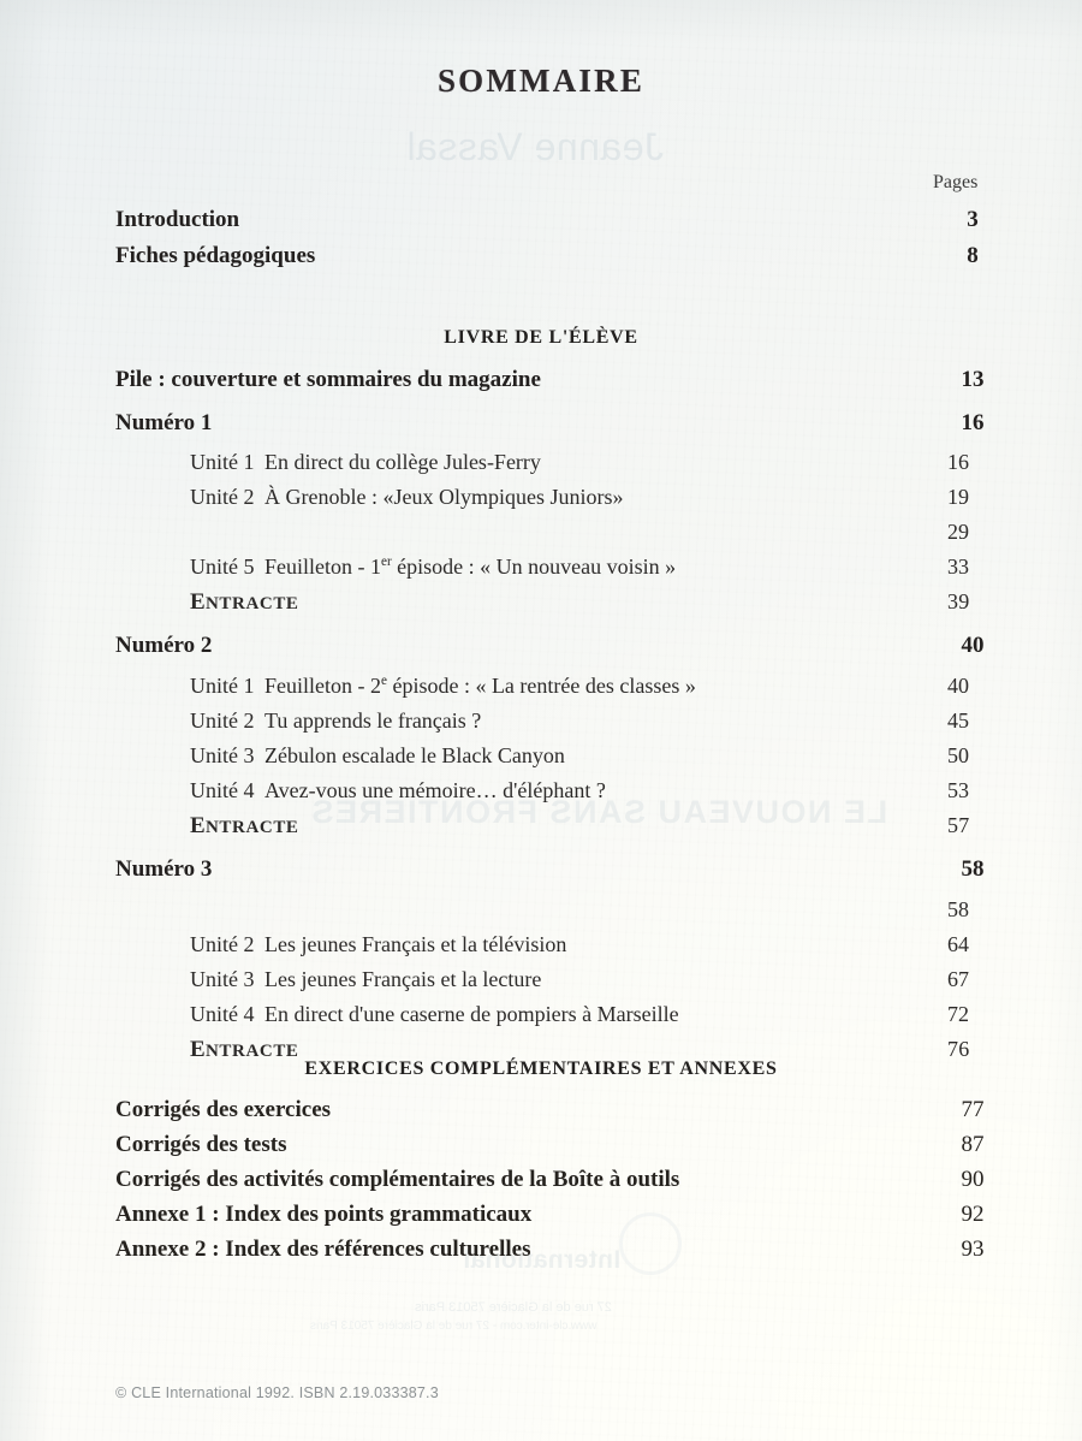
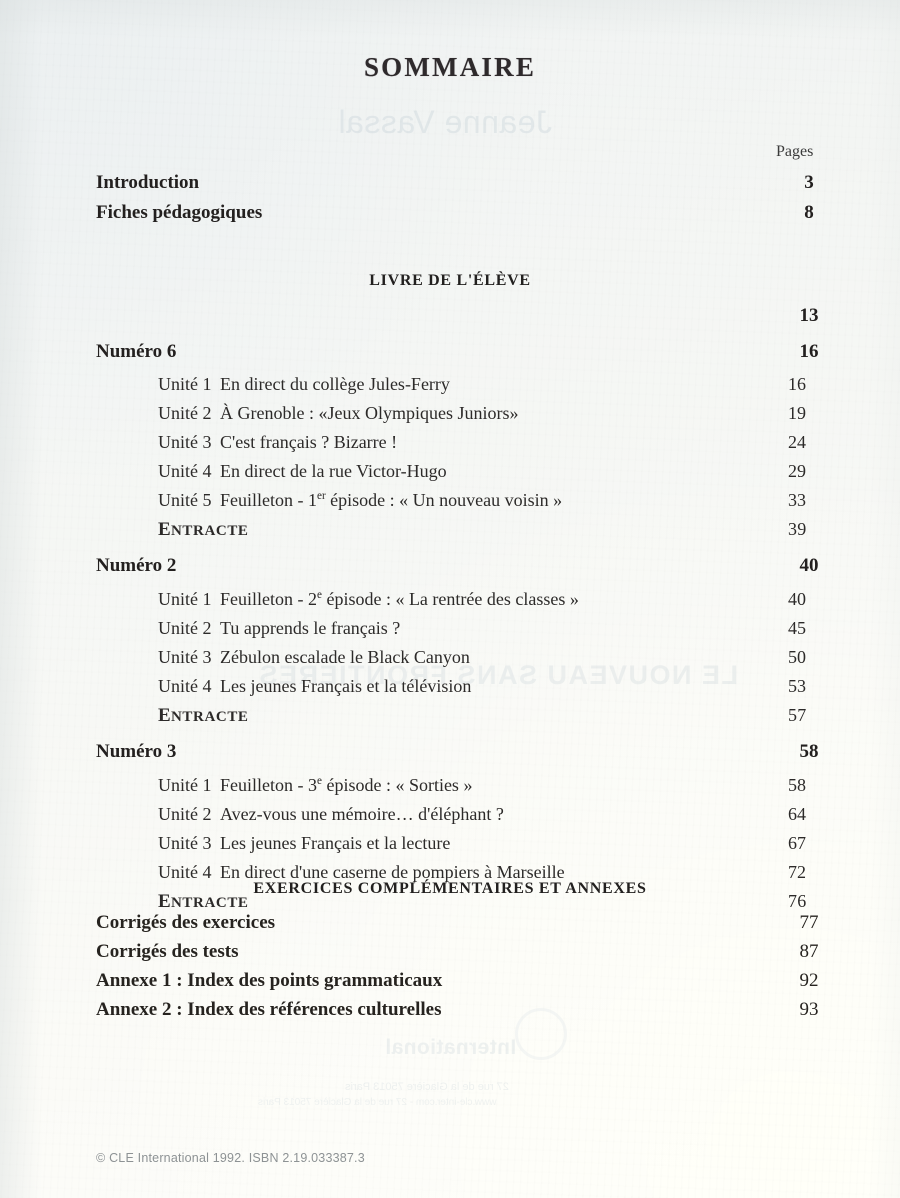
  SOMMAIRE
  Pages
  Introduction
  3
  Fiches pédagogiques
  8
  LIVRE DE L'ÉLÈVE
- Pile : couverture et sommaires du magazine
  13
- Numéro 1
+ Numéro 6
  16
  Unité 1 En direct du collège Jules-Ferry
  16
  Unité 2 À Grenoble : «Jeux Olympiques Juniors»
  19
+ Unité 3 C'est français ? Bizarre !
+ 24
+ Unité 4 En direct de la rue Victor-Hugo
  29
  Unité 5 Feuilleton - 1er épisode : « Un nouveau voisin »
  33
  ENTRACTE
  39
  Numéro 2
  40
  Unité 1 Feuilleton - 2e épisode : « La rentrée des classes »
  40
  Unité 2 Tu apprends le français ?
  45
  Unité 3 Zébulon escalade le Black Canyon
  50
- Unité 4 Avez-vous une mémoire… d'éléphant ?
+ Unité 4 Les jeunes Français et la télévision
  53
  ENTRACTE
  57
  Numéro 3
  58
+ Unité 1 Feuilleton - 3e épisode : « Sorties »
  58
- Unité 2 Les jeunes Français et la télévision
+ Unité 2 Avez-vous une mémoire… d'éléphant ?
  64
  Unité 3 Les jeunes Français et la lecture
  67
  Unité 4 En direct d'une caserne de pompiers à Marseille
  72
  ENTRACTE
  76
  EXERCICES COMPLÉMENTAIRES ET ANNEXES
  Corrigés des exercices
  77
  Corrigés des tests
  87
- Corrigés des activités complémentaires de la Boîte à outils
- 90
  Annexe 1 : Index des points grammaticaux
  92
  Annexe 2 : Index des références culturelles
  93
  © CLE International 1992. ISBN 2.19.033387.3
